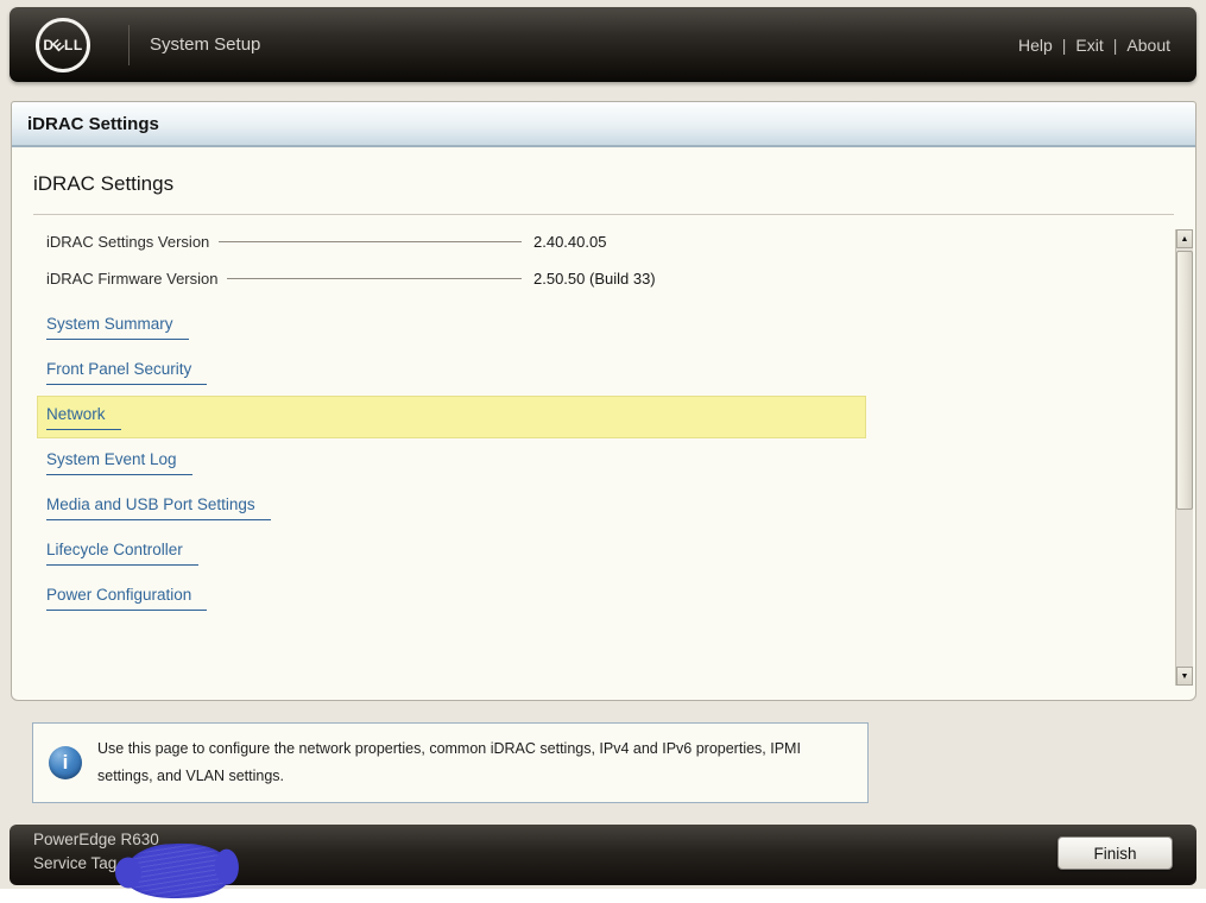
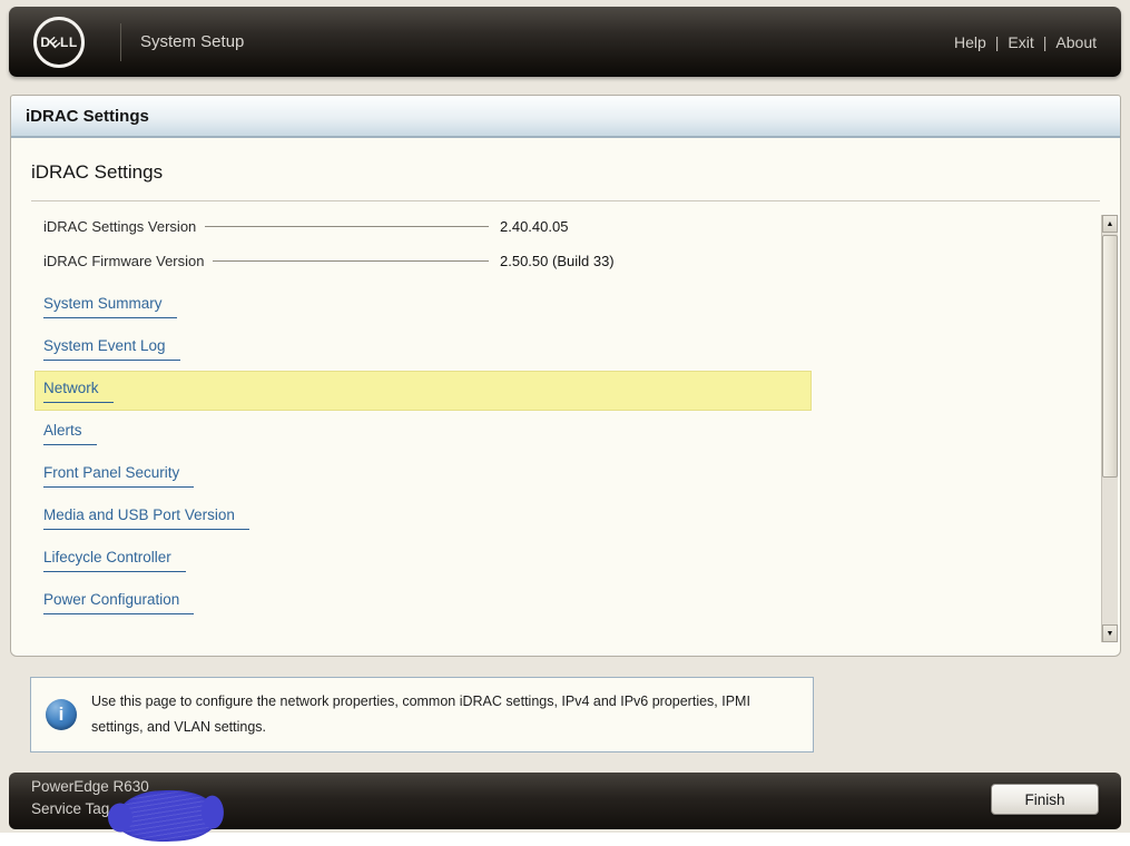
  D
  L
  L
  System Setup
  Help
  |
  Exit
  |
  About
  iDRAC Settings
  iDRAC Settings
  iDRAC Settings Version
  2.40.40.05
  iDRAC Firmware Version
  2.50.50 (Build 33)
  System Summary
- Front Panel Security
+ System Event Log
  Network
+ Alerts
- System Event Log
+ Front Panel Security
- Media and USB Port Settings
+ Media and USB Port Version
  Lifecycle Controller
  Power Configuration
  i
  Use this page to configure the network properties, common iDRAC settings, IPv4 and IPv6 properties, IPMI settings, and VLAN settings.
  PowerEdge R630
  Service Tag
  Finish
